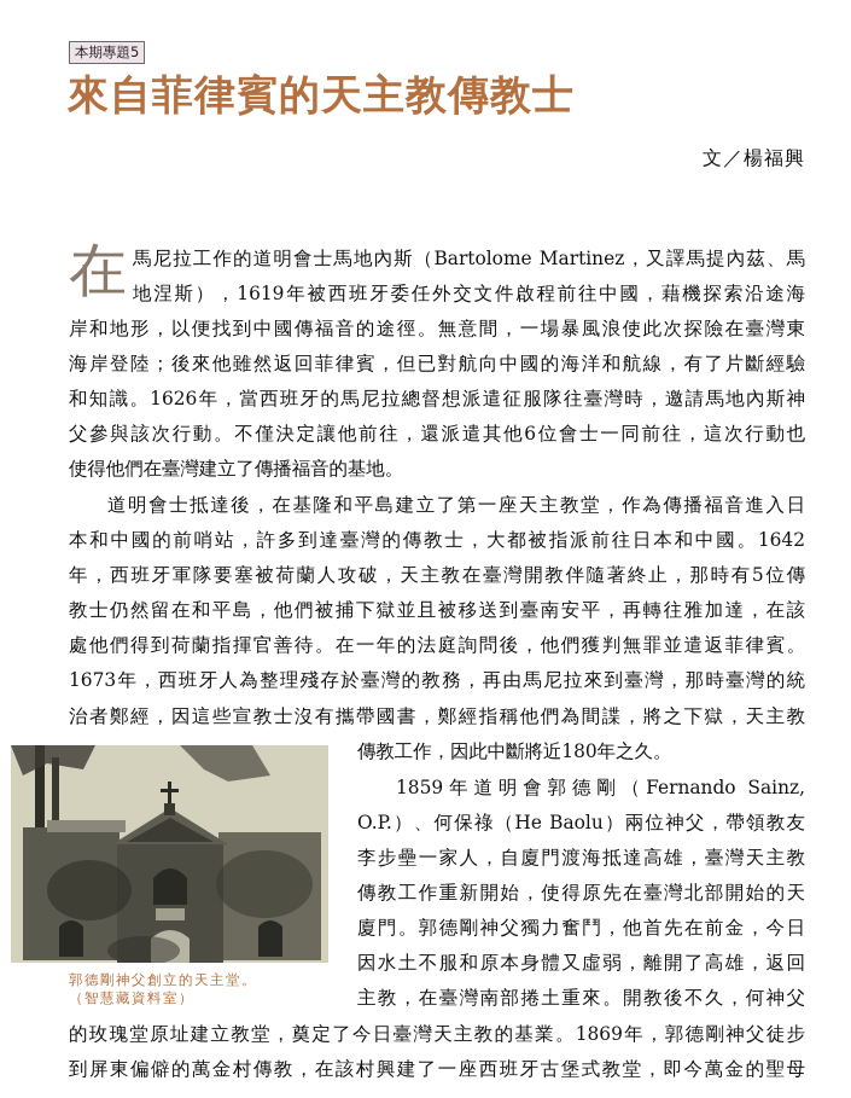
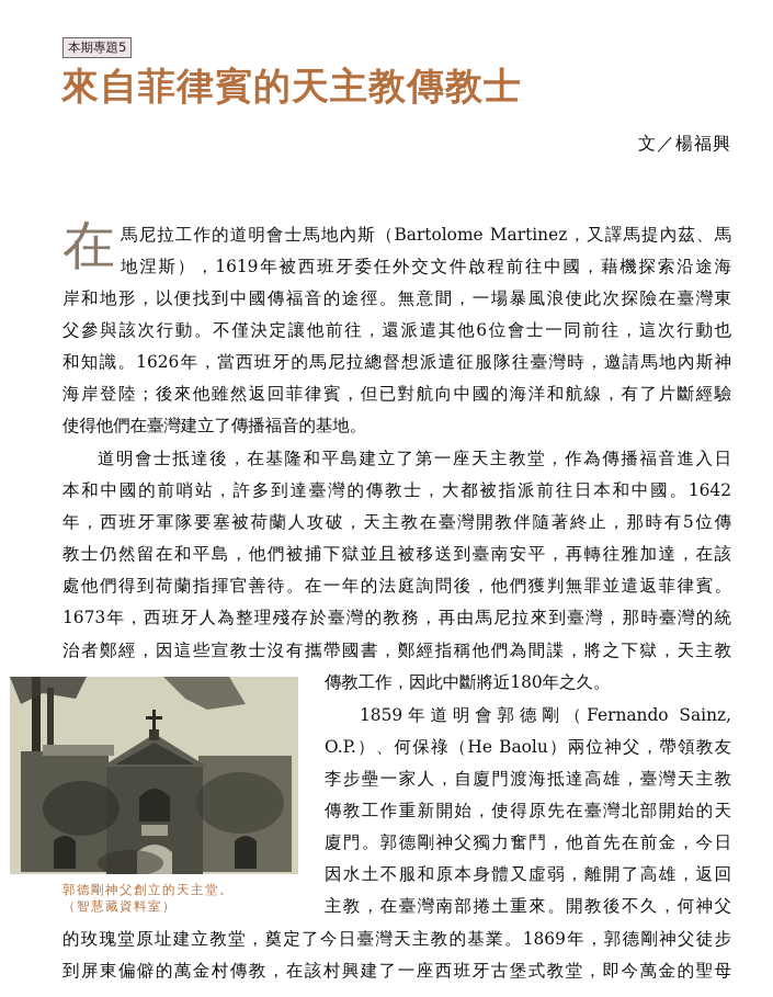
  本期專題5
  來自菲律賓的天主教傳教士
  文／楊福興
  在
  馬尼拉工作的道明會士馬地內斯（Bartolome Martinez，又譯馬提內茲、馬
  地涅斯），1619年被西班牙委任外交文件啟程前往中國，藉機探索沿途海
  岸和地形，以便找到中國傳福音的途徑。無意間，一場暴風浪使此次探險在臺灣東
- 海岸登陸；後來他雖然返回菲律賓，但已對航向中國的海洋和航線，有了片斷經驗
+ 父參與該次行動。不僅決定讓他前往，還派遣其他6位會士一同前往，這次行動也
  和知識。1626年，當西班牙的馬尼拉總督想派遣征服隊往臺灣時，邀請馬地內斯神
- 父參與該次行動。不僅決定讓他前往，還派遣其他6位會士一同前往，這次行動也
+ 海岸登陸；後來他雖然返回菲律賓，但已對航向中國的海洋和航線，有了片斷經驗
  使得他們在臺灣建立了傳播福音的基地。
  道明會士抵達後，在基隆和平島建立了第一座天主教堂，作為傳播福音進入日
  本和中國的前哨站，許多到達臺灣的傳教士，大都被指派前往日本和中國。1642
  年，西班牙軍隊要塞被荷蘭人攻破，天主教在臺灣開教伴隨著終止，那時有5位傳
  教士仍然留在和平島，他們被捕下獄並且被移送到臺南安平，再轉往雅加達，在該
  處他們得到荷蘭指揮官善待。在一年的法庭詢問後，他們獲判無罪並遣返菲律賓。
  1673年，西班牙人為整理殘存於臺灣的教務，再由馬尼拉來到臺灣，那時臺灣的統
  治者鄭經，因這些宣教士沒有攜帶國書，鄭經指稱他們為間諜，將之下獄，天主教
  傳教工作，因此中斷將近180年之久。
  1859年道明會郭德剛（Fernando Sainz,
  O.P.）、何保祿（He Baolu）兩位神父，帶領教友
  李步壘一家人，自廈門渡海抵達高雄，臺灣天主教
  傳教工作重新開始，使得原先在臺灣北部開始的天
  廈門。郭德剛神父獨力奮鬥，他首先在前金，今日
  因水土不服和原本身體又虛弱，離開了高雄，返回
  主教，在臺灣南部捲土重來。開教後不久，何神父
  的玫瑰堂原址建立教堂，奠定了今日臺灣天主教的基業。1869年，郭德剛神父徒步
  到屏東偏僻的萬金村傳教，在該村興建了一座西班牙古堡式教堂，即今萬金的聖母
  郭德剛神父創立的天主堂。
  （智慧藏資料室）
